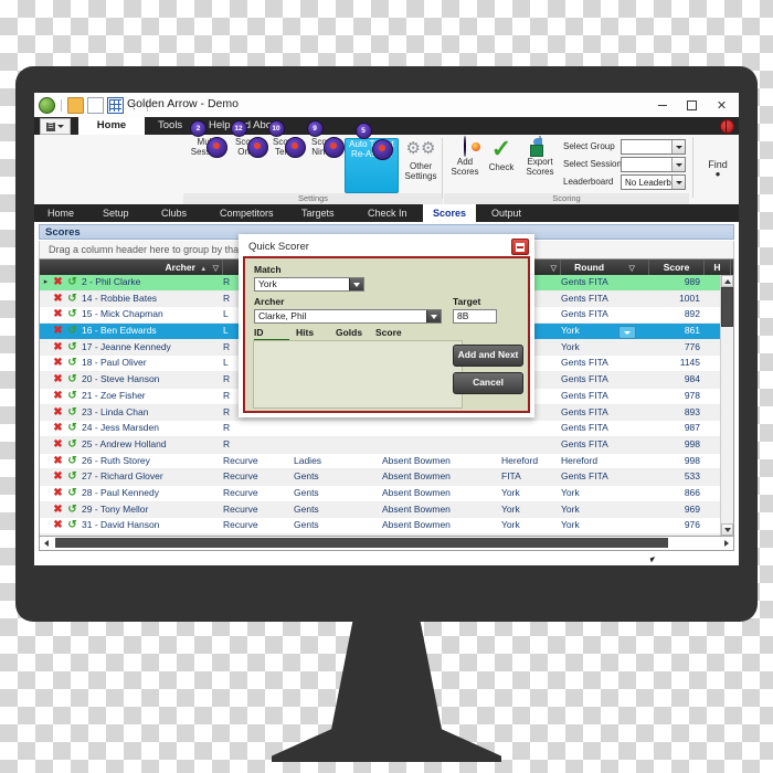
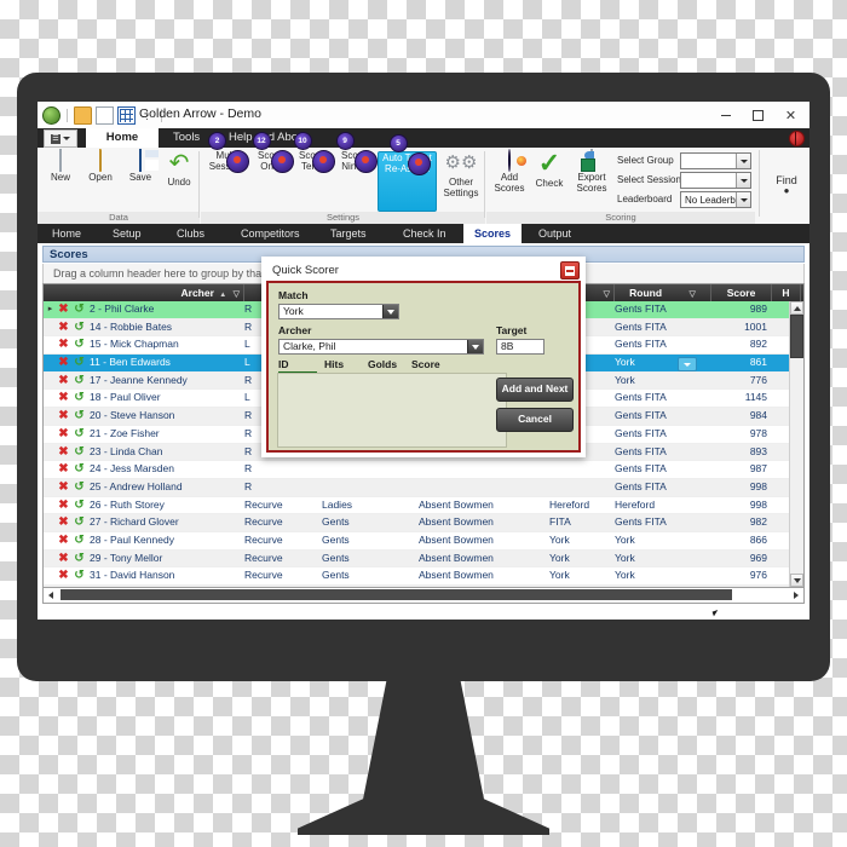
  ⋮
  Golden Arrow - Demo
  ✕
  Home
  Tools
+ New
+ Open
+ Save
+ ↶
+ Undo
+ Data
  ⚙⚙
  Other
  Settings
  Settings
  Add
  Scores
  ✓
  Check
  Export
  Scores
  Select Group
  Select Session
  Leaderboard
  Scoring
  Find
  ●
  Home
  Setup
  Clubs
  Competitors
  Targets
  Check In
  Scores
  Output
  Scores
  Drag a column header here to group by tha
  Archer
  Round
  Score
  H
  ✖
  ↺
  2 - Phil Clarke
  R
  Gents FITA
  989
  ✖
  ↺
  14 - Robbie Bates
  R
  Gents FITA
  1001
  ✖
  ↺
  15 - Mick Chapman
  L
  Gents FITA
  892
  ✖
  ↺
- 16 - Ben Edwards
+ 11 - Ben Edwards
  L
  York
  861
  ✖
  ↺
  17 - Jeanne Kennedy
  R
  York
  776
  ✖
  ↺
  18 - Paul Oliver
  L
  Gents FITA
  1145
  ✖
  ↺
  20 - Steve Hanson
  R
  Gents FITA
  984
  ✖
  ↺
  21 - Zoe Fisher
  R
  Gents FITA
  978
  ✖
  ↺
  23 - Linda Chan
  R
  Gents FITA
  893
  ✖
  ↺
  24 - Jess Marsden
  R
  Gents FITA
  987
  ✖
  ↺
  25 - Andrew Holland
  R
  Gents FITA
  998
  ✖
  ↺
  26 - Ruth Storey
  Recurve
  Ladies
  Absent Bowmen
  Hereford
  Hereford
  998
  ✖
  ↺
  27 - Richard Glover
  Recurve
  Gents
  Absent Bowmen
  FITA
  Gents FITA
- 533
+ 982
  ✖
  ↺
  28 - Paul Kennedy
  Recurve
  Gents
  Absent Bowmen
  York
  York
  866
  ✖
  ↺
  29 - Tony Mellor
  Recurve
  Gents
  Absent Bowmen
  York
  York
  969
  ✖
  ↺
  31 - David Hanson
  Recurve
  Gents
  Absent Bowmen
  York
  York
  976
  Quick Scorer
  Match
  York
  Archer
  Clarke, Phil
  Target
  8B
  ID
  Hits
  Golds
  Score
  Add and Next
  Cancel
